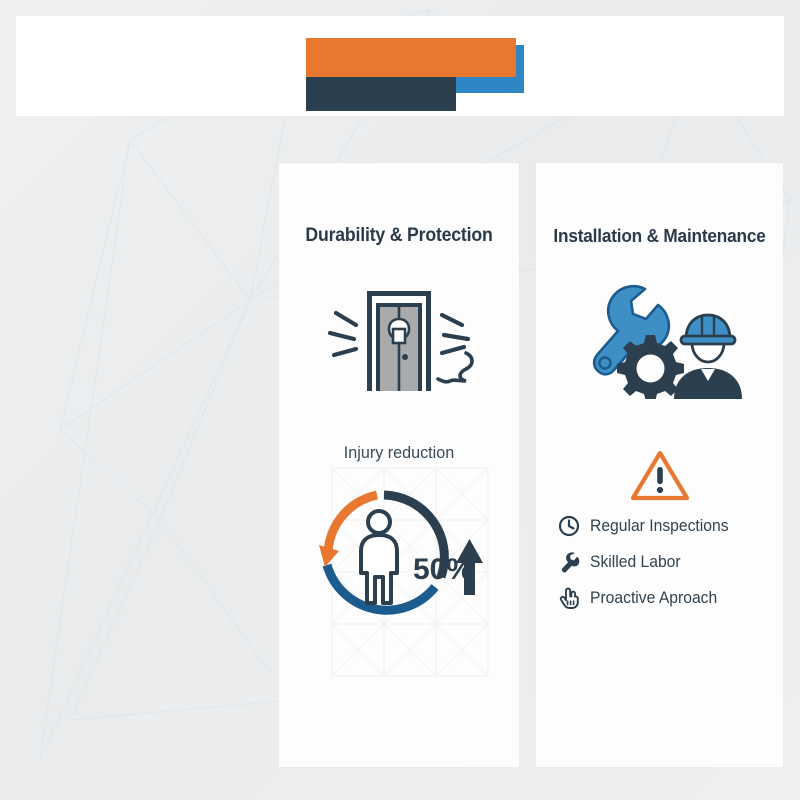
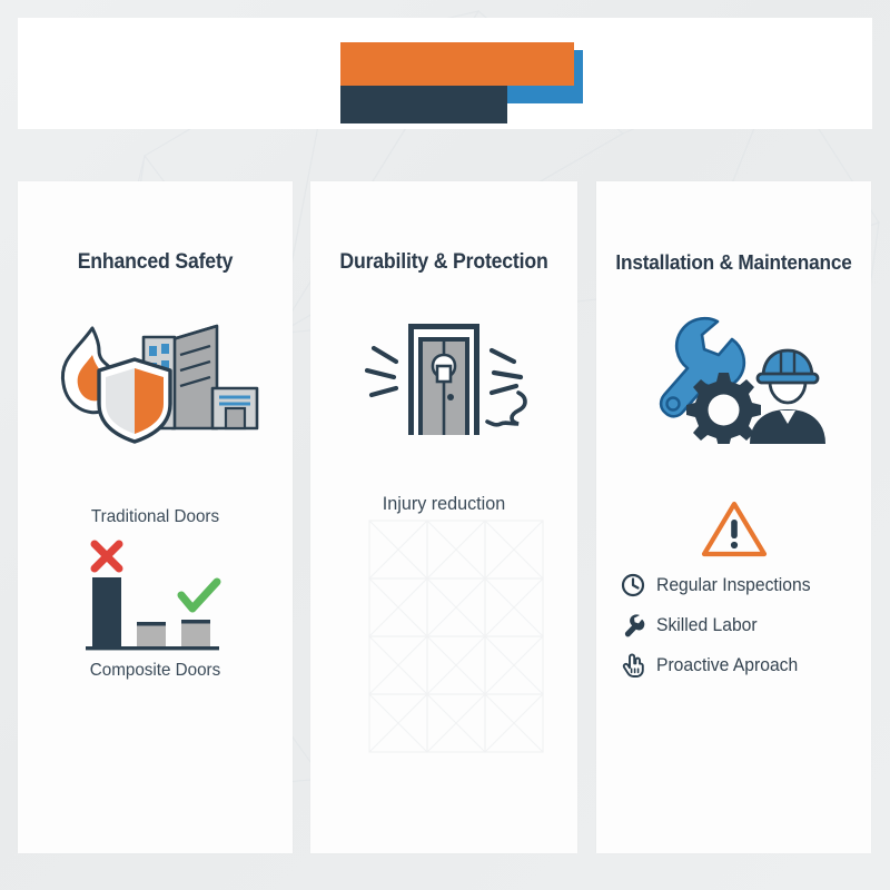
+ Enhanced Safety
+ Traditional Doors
+ Composite Doors
  Durability & Protection
  Injury reduction
- 50%
  Installation & Maintenance
  Regular Inspections
  Skilled Labor
  Proactive Aproach
